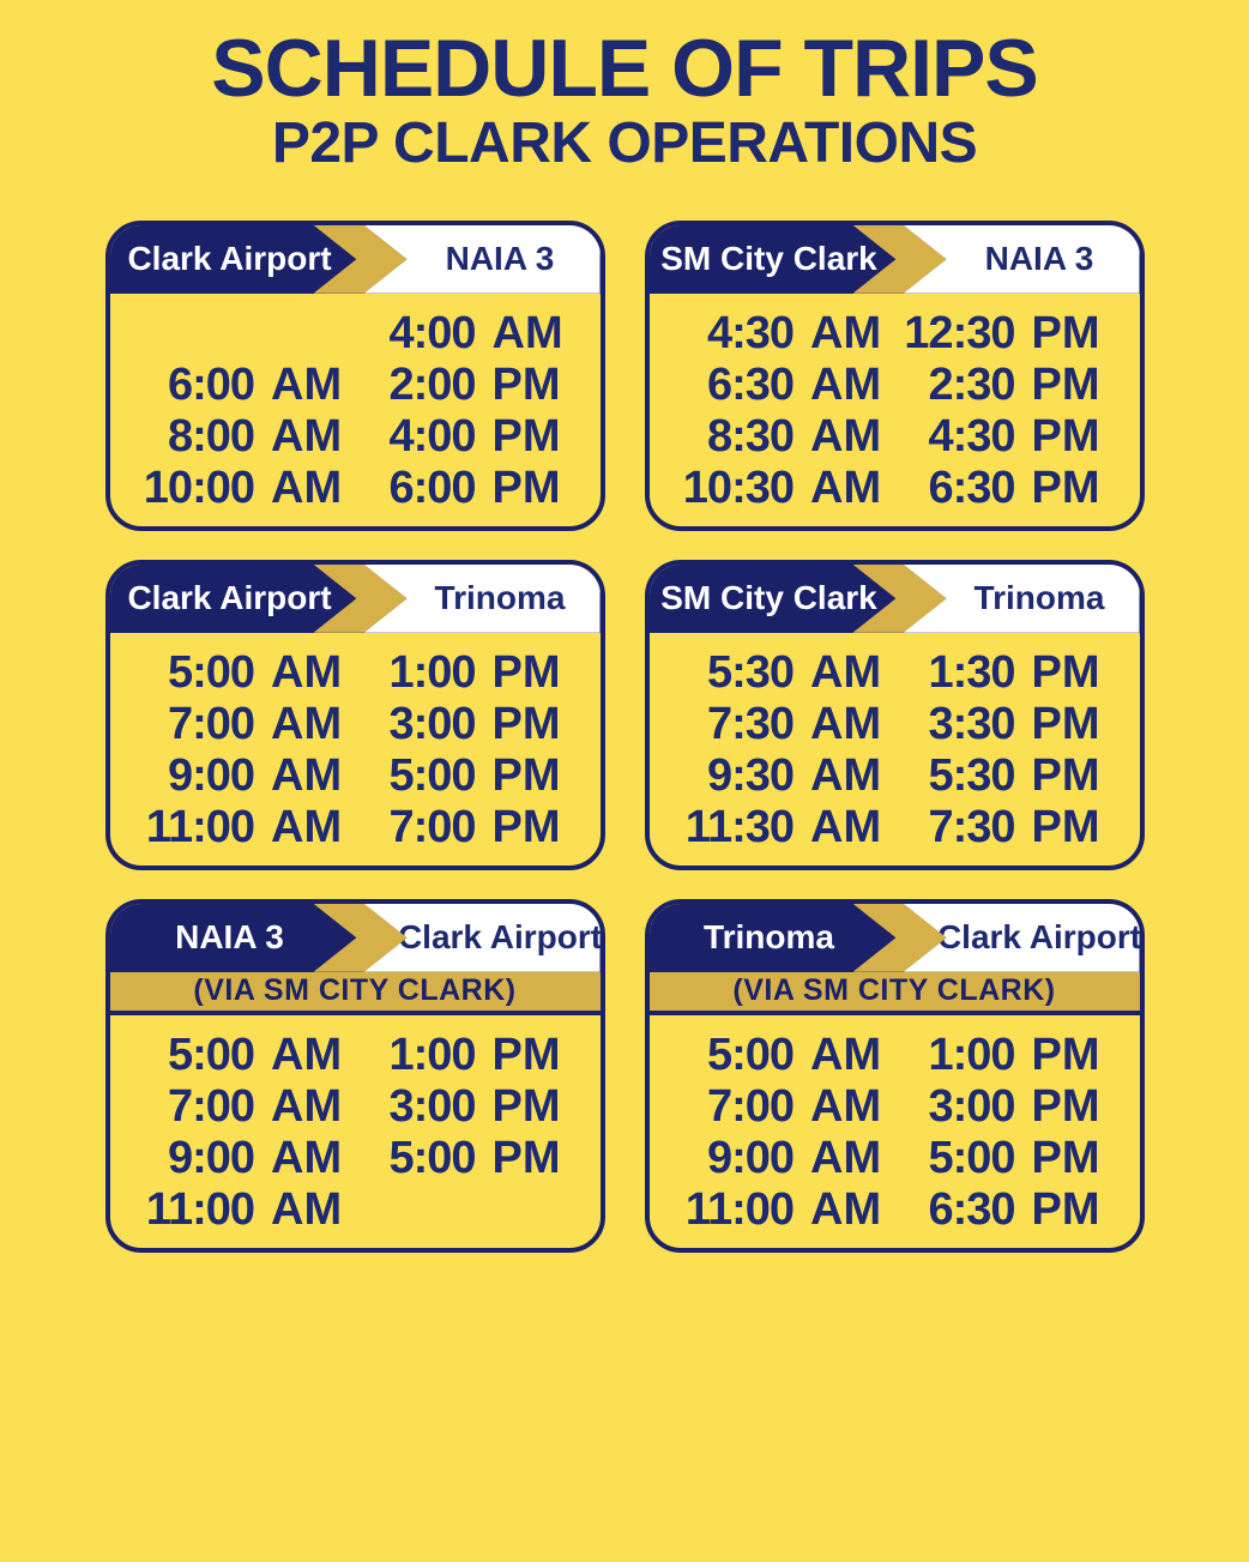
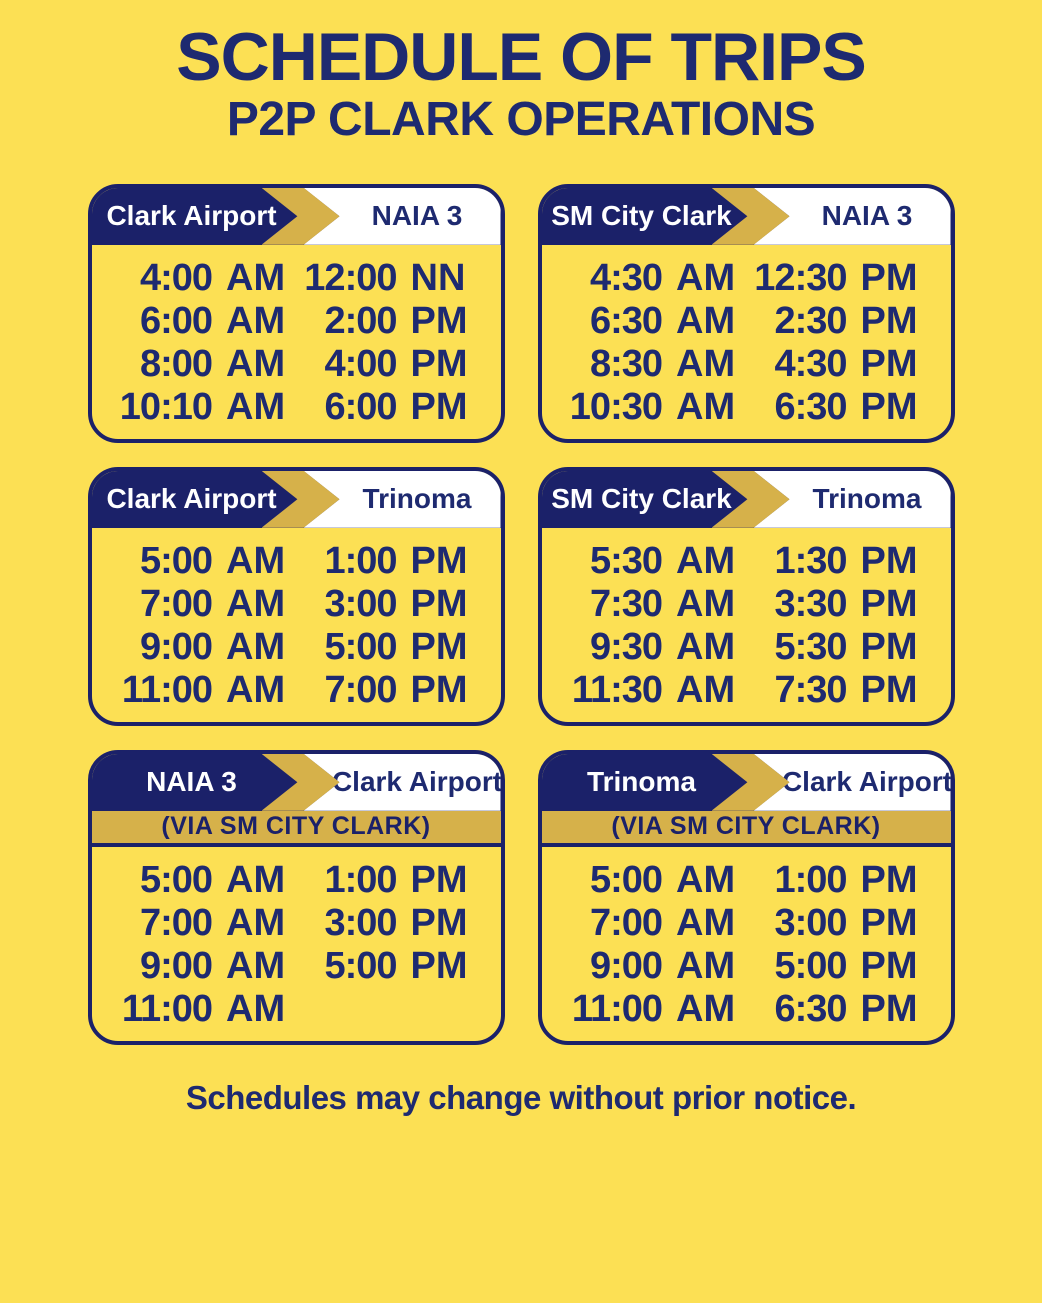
  SCHEDULE OF TRIPS
  P2P CLARK OPERATIONS
  Clark Airport
  NAIA 3
  4:00
  AM
+ 12:00
+ NN
  6:00
  AM
  2:00
  PM
  8:00
  AM
  4:00
  PM
- 10:00
+ 10:10
  AM
  6:00
  PM
  SM City Clark
  NAIA 3
  4:30
  AM
  12:30
  PM
  6:30
  AM
  2:30
  PM
  8:30
  AM
  4:30
  PM
  10:30
  AM
  6:30
  PM
  Clark Airport
  Trinoma
  5:00
  AM
  1:00
  PM
  7:00
  AM
  3:00
  PM
  9:00
  AM
  5:00
  PM
  11:00
  AM
  7:00
  PM
  SM City Clark
  Trinoma
  5:30
  AM
  1:30
  PM
  7:30
  AM
  3:30
  PM
  9:30
  AM
  5:30
  PM
  11:30
  AM
  7:30
  PM
  NAIA 3
  Clark Airport
  (VIA SM CITY CLARK)
  5:00
  AM
  1:00
  PM
  7:00
  AM
  3:00
  PM
  9:00
  AM
  5:00
  PM
  11:00
  AM
  Trinoma
  Clark Airport
  (VIA SM CITY CLARK)
  5:00
  AM
  1:00
  PM
  7:00
  AM
  3:00
  PM
  9:00
  AM
  5:00
  PM
  11:00
  AM
  6:30
  PM
+ Schedules may change without prior notice.
